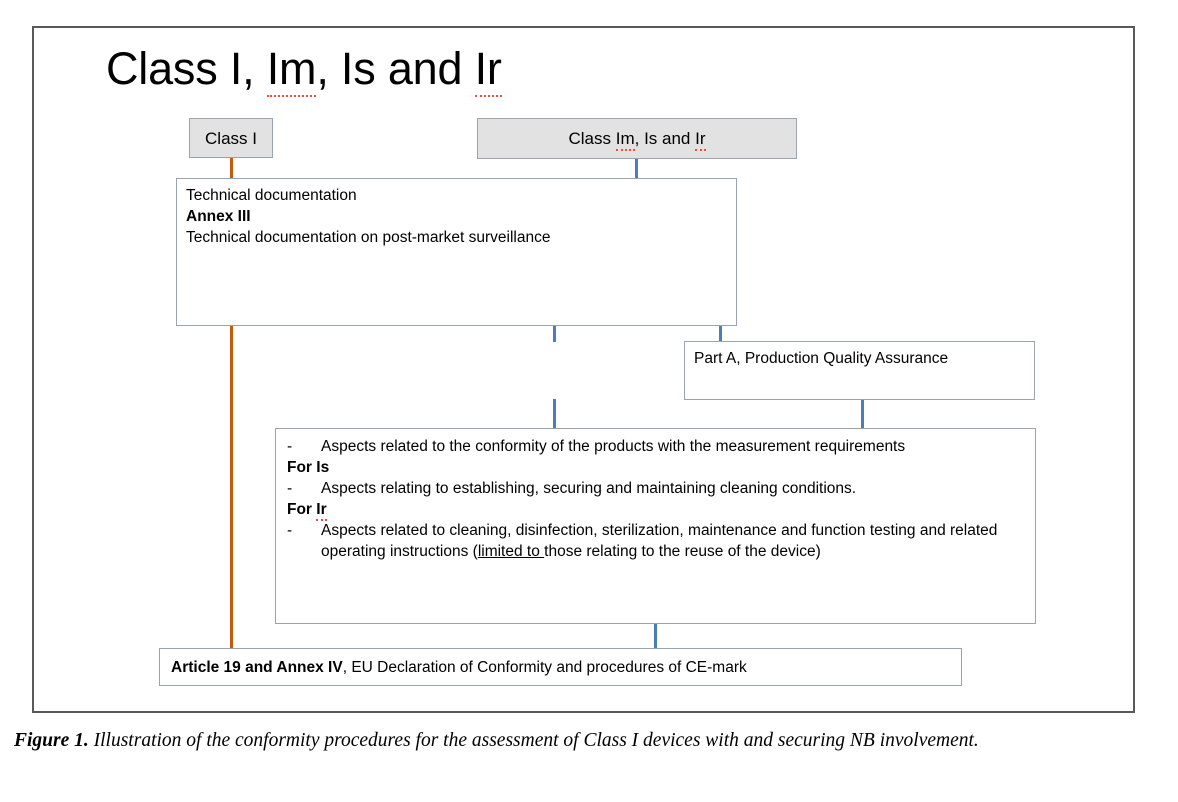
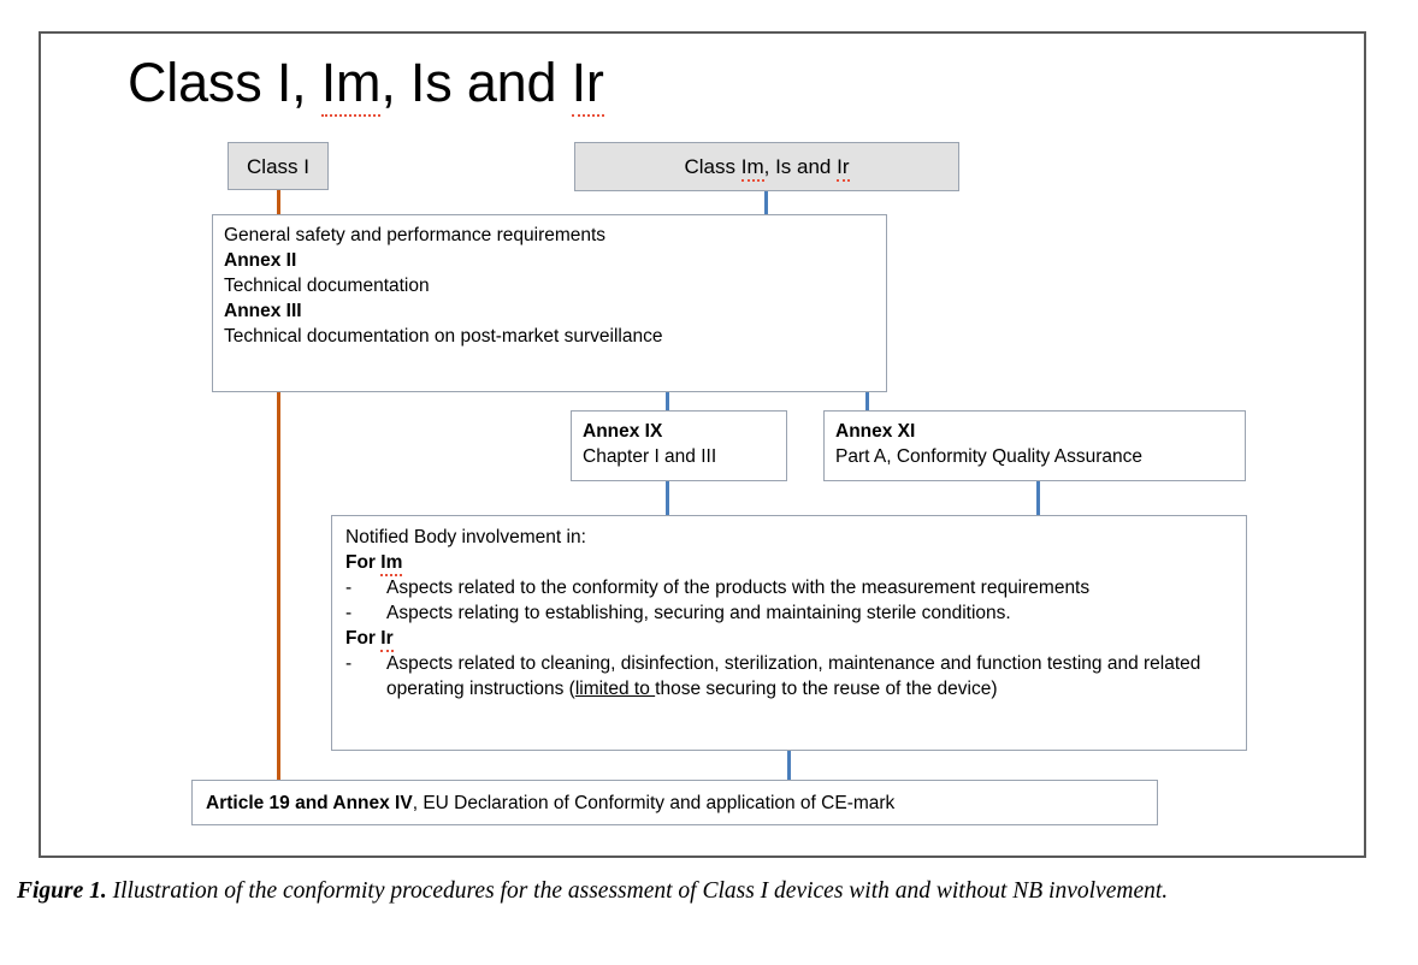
  Class I, Im, Is and Ir
  Class I
  Class Im, Is and Ir
+ General safety and performance requirements
+ Annex II
  Technical documentation
  Annex III
  Technical documentation on post-market surveillance
+ Annex IX
+ Chapter I and III
+ Annex XI
- Part A, Production Quality Assurance
+ Part A, Conformity Quality Assurance
+ Notified Body involvement in:
+ For Im
  -
  Aspects related to the conformity of the products with the measurement requirements
- For Is
  -
- Aspects relating to establishing, securing and maintaining cleaning conditions.
+ Aspects relating to establishing, securing and maintaining sterile conditions.
  For Ir
  -
- Aspects related to cleaning, disinfection, sterilization, maintenance and function testing and related operating instructions (limited to those relating to the reuse of the device)
+ Aspects related to cleaning, disinfection, sterilization, maintenance and function testing and related operating instructions (limited to those securing to the reuse of the device)
- Article 19 and Annex IV, EU Declaration of Conformity and procedures of CE-mark
+ Article 19 and Annex IV, EU Declaration of Conformity and application of CE-mark
- Figure 1. Illustration of the conformity procedures for the assessment of Class I devices with and securing NB involvement.
+ Figure 1. Illustration of the conformity procedures for the assessment of Class I devices with and without NB involvement.
